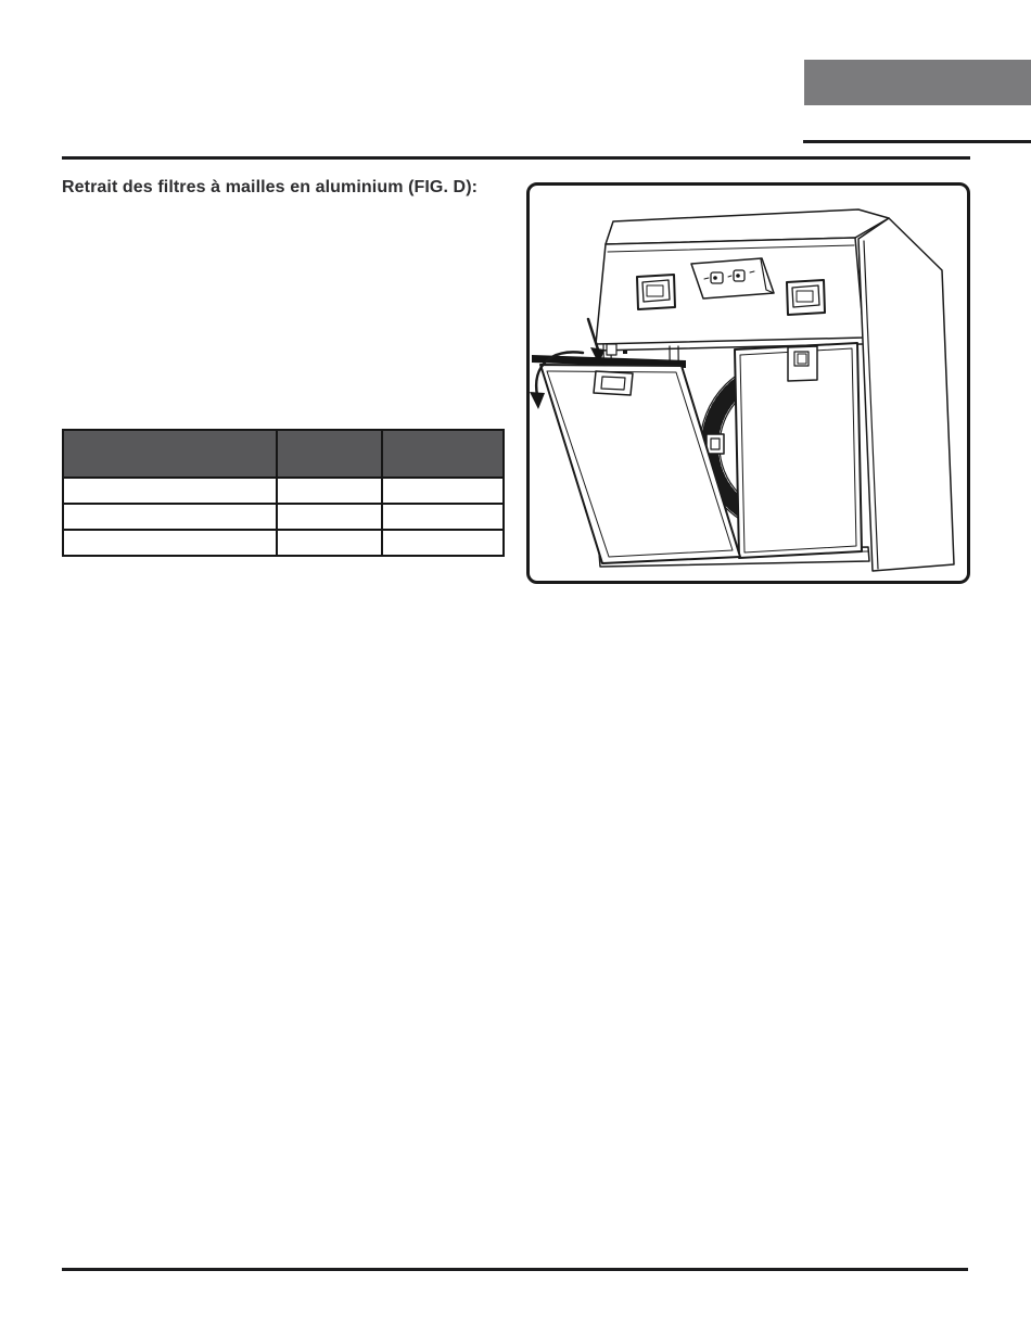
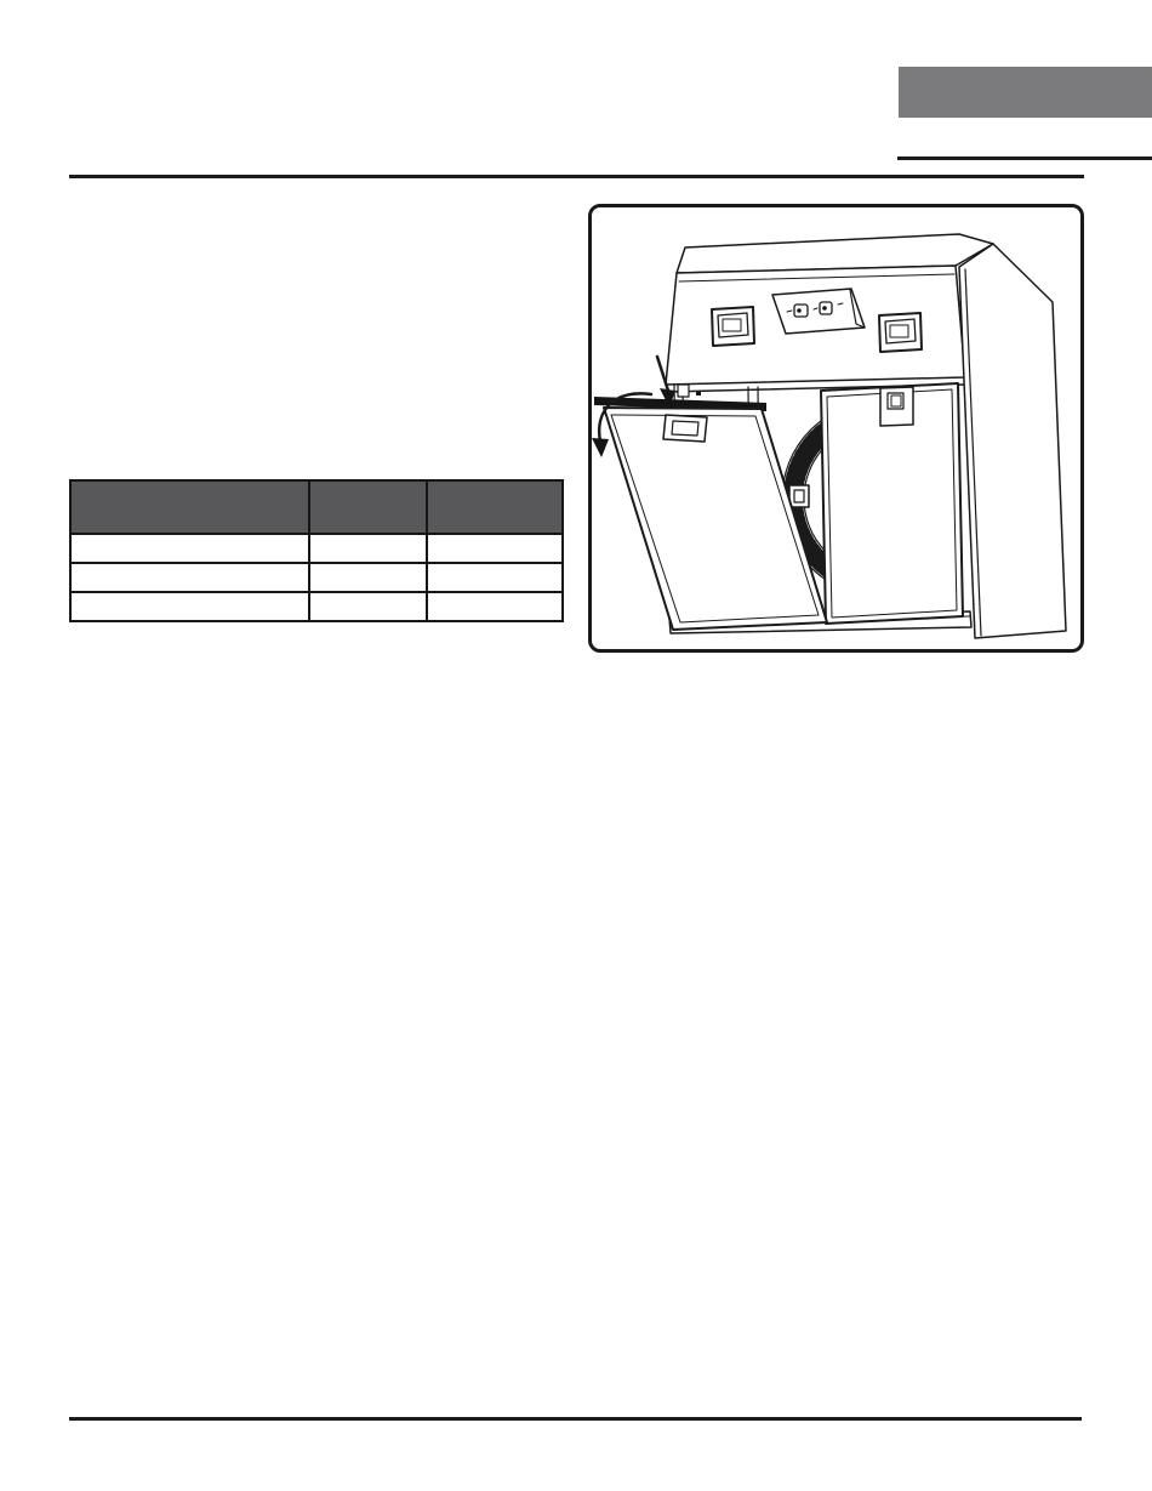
- Retrait des filtres à mailles en aluminium (FIG. D):
